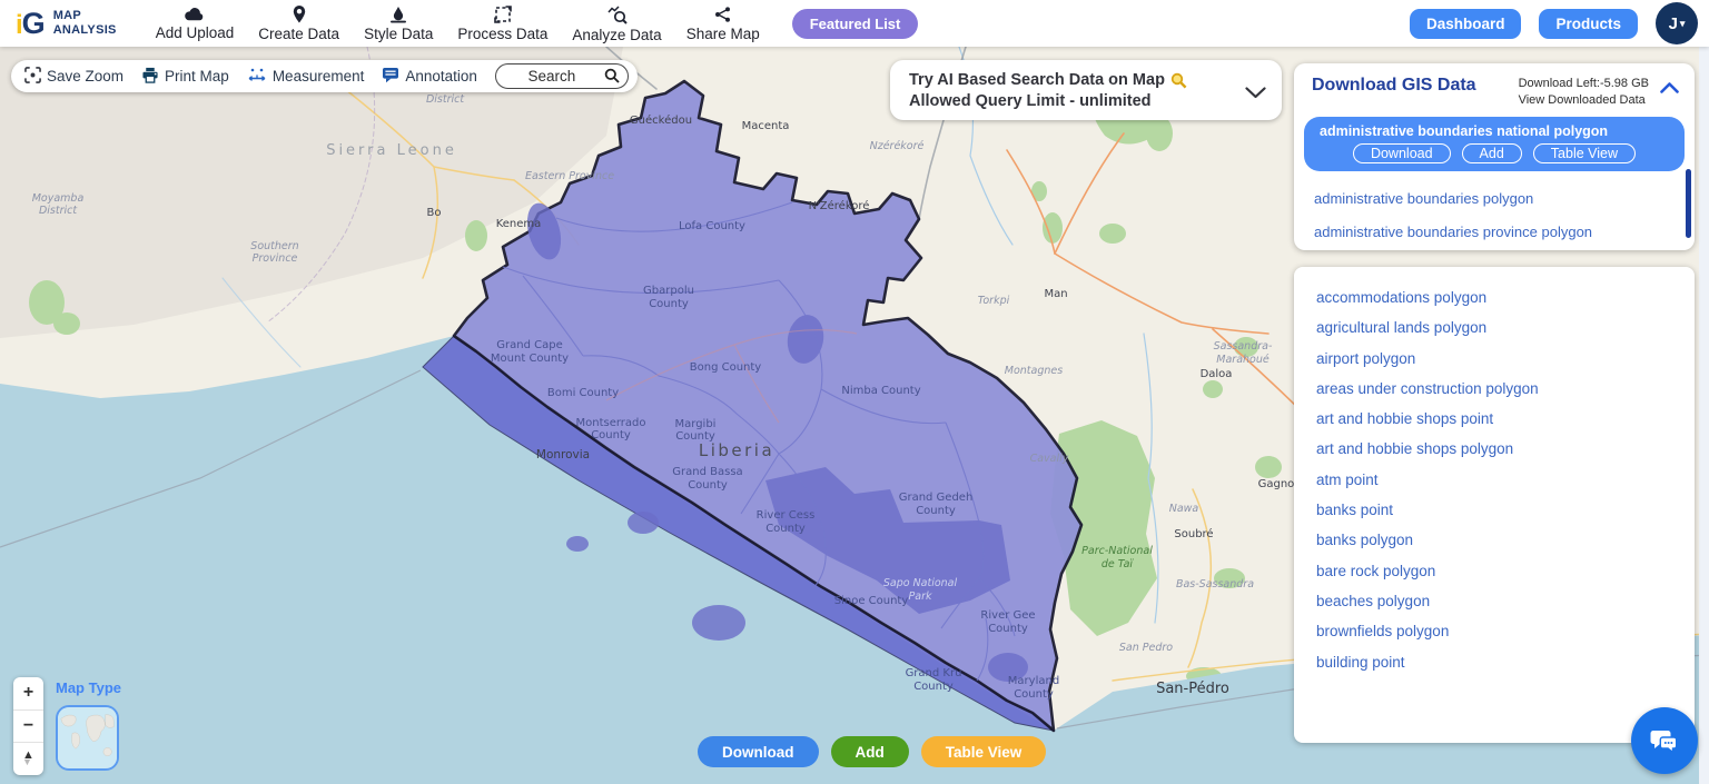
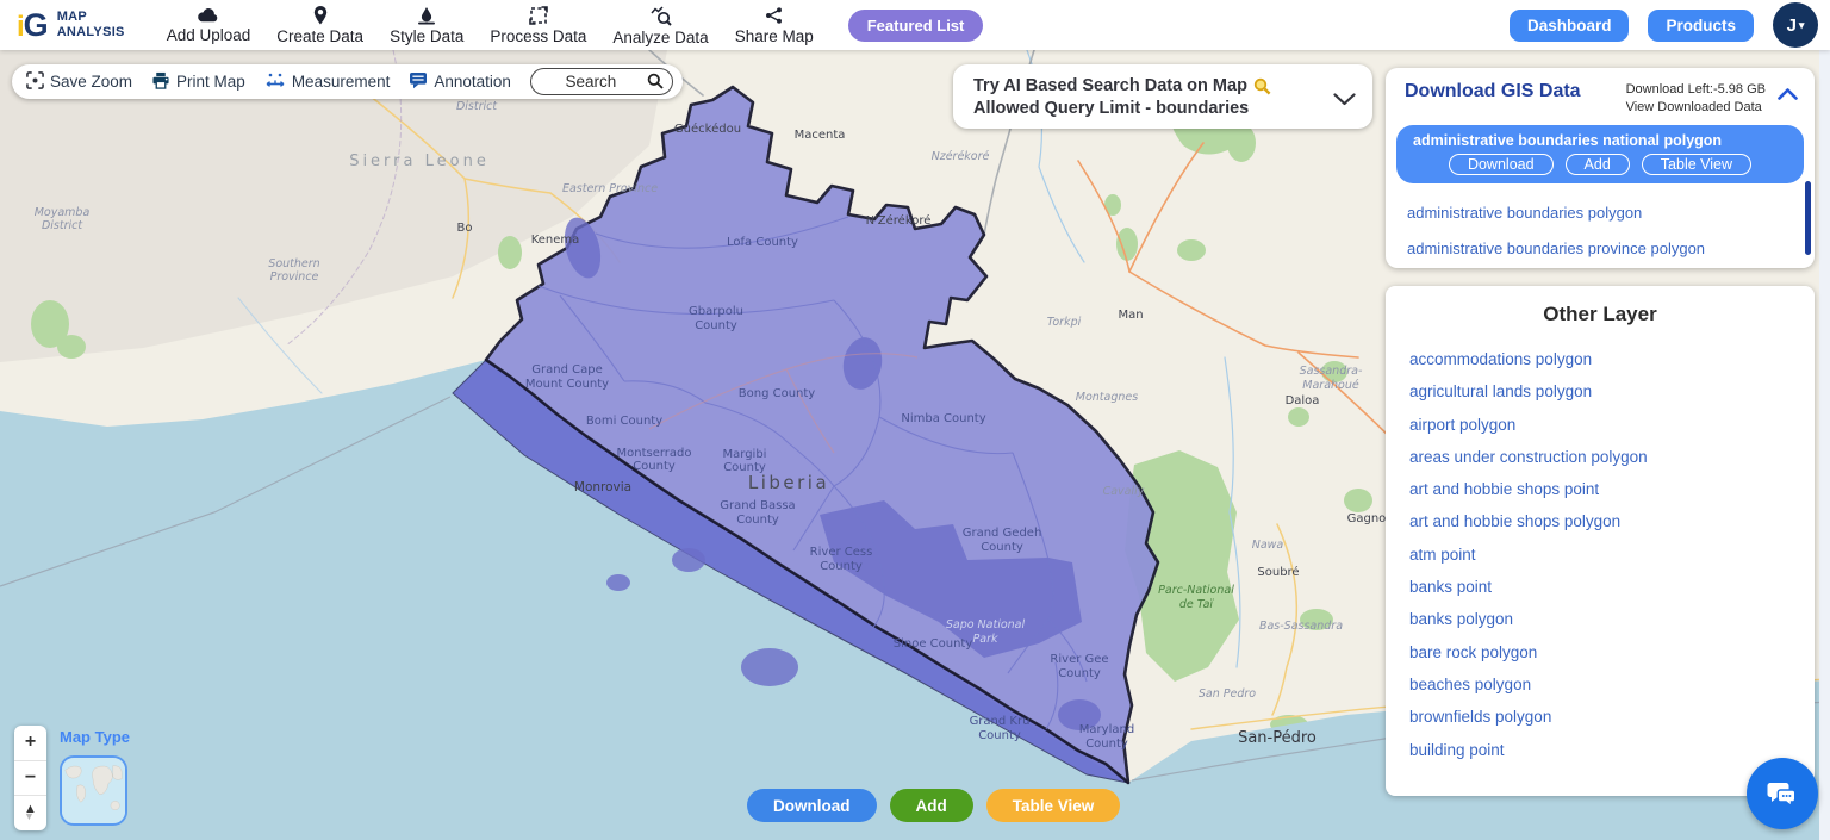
  District
  Sierra Leone
  Guéckédou
  Macenta
  Nzérékoré
  Eastern Province
  Moyamba
  District
  Bo
  Kenema
  N'Zérékoré
  Lofa County
  Southern
  Province
  Gbarpolu
  County
  Torkpi
  Man
  Grand Cape
  Mount County
  Bong County
  Montagnes
  Sassandra-
  Marahoué
  Daloa
  Bomi County
  Nimba County
  Montserrado
  County
  Margibi
  County
  Monrovia
  Liberia
  Grand Bassa
  County
  Cavally
  Gagno
  Grand Gedeh
  County
  River Cess
  County
  Nawa
  Soubré
  Parc-National
  de Taï
  Sapo National
  Park
  Bas-Sassandra
  Sinoe County
  River Gee
  County
  San Pedro
  Grand Kru
  County
  Maryland
  County
  San-Pédro
  iG
  MAP
  ANALYSIS
  Add Upload
  Create Data
  Style Data
  Process Data
  Analyze Data
  Share Map
  Featured List
  Dashboard
  Products
  J
  ▾
  Save Zoom
  Print Map
  Measurement
  Annotation
  Search
  Try AI Based Search Data on Map
- Allowed Query Limit - unlimited
+ Allowed Query Limit - boundaries
  Download GIS Data
  Download Left:-5.98 GB
  View Downloaded Data
  administrative boundaries national polygon
  Download
  Add
  Table View
  administrative boundaries polygon
  administrative boundaries province polygon
+ Other Layer
  accommodations polygon
  agricultural lands polygon
  airport polygon
  areas under construction polygon
  art and hobbie shops point
  art and hobbie shops polygon
  atm point
  banks point
  banks polygon
  bare rock polygon
  beaches polygon
  brownfields polygon
  building point
  Download
  Add
  Table View
  +
  −
  ▲
  ▼
  Map Type
